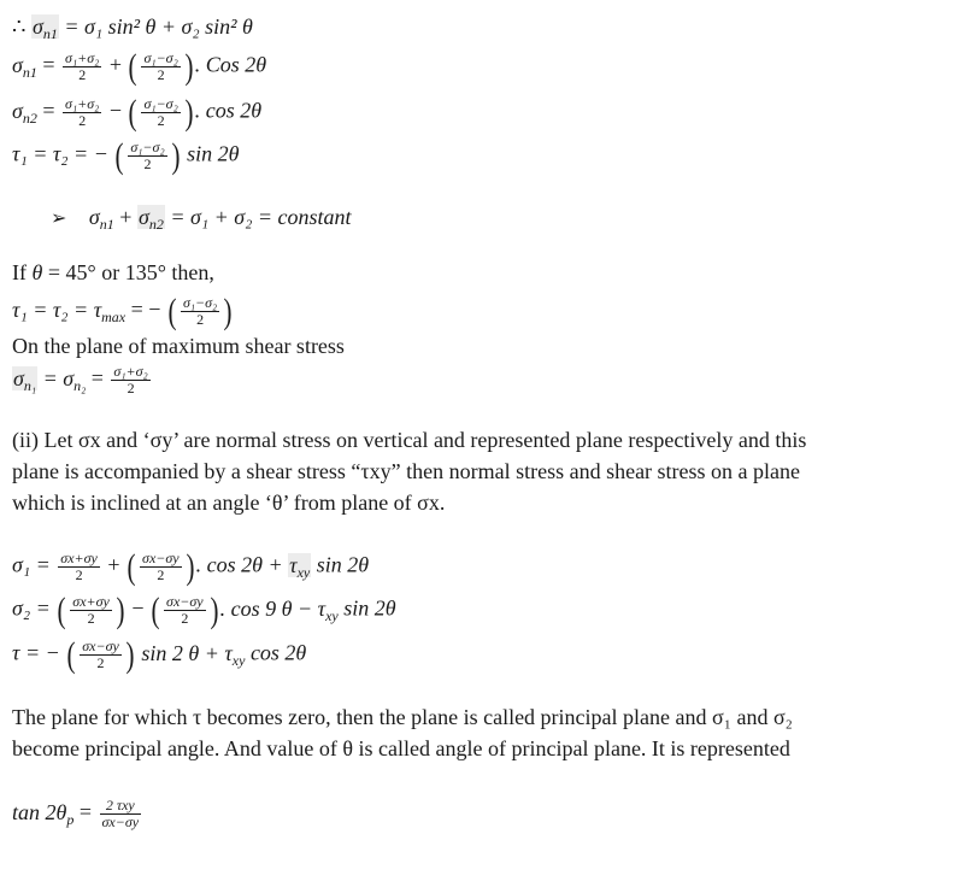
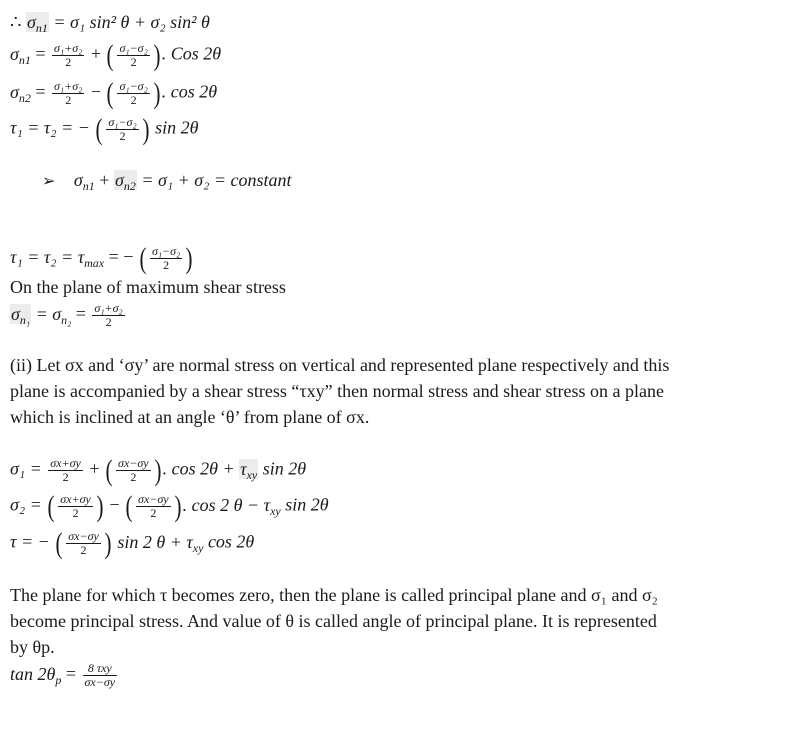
  ∴ σn1 = σ₁ sin² θ + σ₂ sin² θ
  σn1 =
  σ₁+σ₂
  2
  + (
  σ₁−σ₂
  2
  ). Cos 2θ
  σn2 =
  σ₁+σ₂
  2
  − (
  σ₁−σ₂
  2
  ). cos 2θ
  τ₁ = τ₂ = − (
  σ₁−σ₂
  2
  ) sin 2θ
  ➢ σn1 + σn2 = σ₁ + σ₂ = constant
- If θ = 45° or 135° then,
  τ₁ = τ₂ = τmax = − (
  σ₁−σ₂
  2
  )
  On the plane of maximum shear stress
  σn₁ = σn₂ =
  σ₁+σ₂
  2
  (ii) Let σx and ‘σy’ are normal stress on vertical and represented plane respectively and this
  plane is accompanied by a shear stress “τxy” then normal stress and shear stress on a plane
  which is inclined at an angle ‘θ’ from plane of σx.
  σ₁ =
  σx+σy
  2
  + (
  σx−σy
  2
  ). cos 2θ + τxy sin 2θ
  σ₂ = (
  σx+σy
  2
  ) − (
  σx−σy
  2
- ). cos 9 θ − τxy sin 2θ
+ ). cos 2 θ − τxy sin 2θ
  τ = − (
  σx−σy
  2
  ) sin 2 θ + τxy cos 2θ
  The plane for which τ becomes zero, then the plane is called principal plane and σ₁ and σ₂
- become principal angle. And value of θ is called angle of principal plane. It is represented
+ become principal stress. And value of θ is called angle of principal plane. It is represented
+ by θp.
  tan 2θp =
- 2 τxy
+ 8 τxy
  σx−σy
